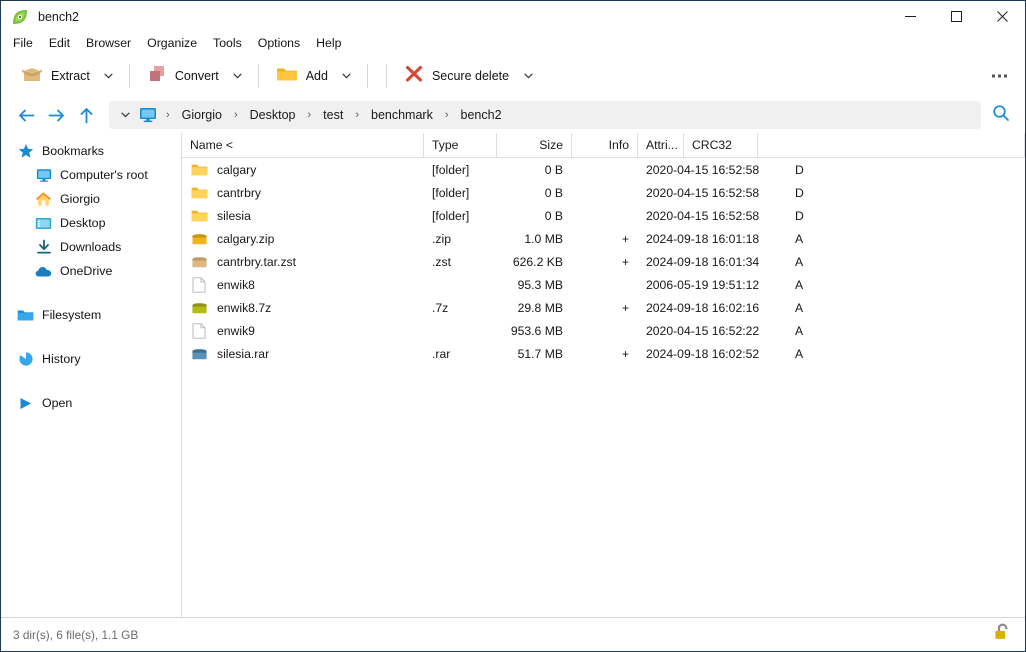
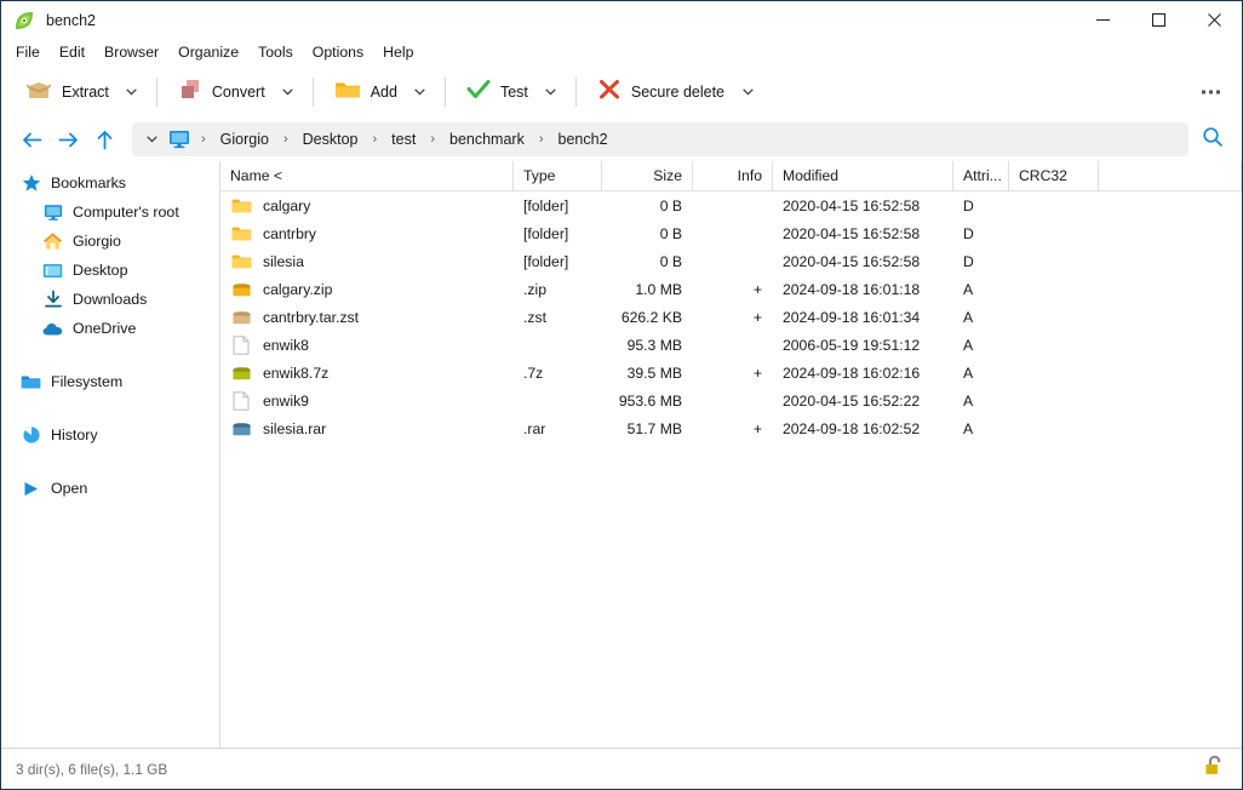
  bench2
  File
  Edit
  Browser
  Organize
  Tools
  Options
  Help
  Extract
  Convert
  Add
+ Test
  Secure delete
  ›
  Giorgio
  ›
  Desktop
  ›
  test
  ›
  benchmark
  ›
  bench2
  Bookmarks
  Computer's root
  Giorgio
  Desktop
  Downloads
  OneDrive
  Filesystem
  History
  Open
  Name <
  Type
  Size
  Info
+ Modified
  Attri...
  CRC32
  calgary
  [folder]
  0 B
  2020-04-15 16:52:58
  D
  cantrbry
  [folder]
  0 B
  2020-04-15 16:52:58
  D
  silesia
  [folder]
  0 B
  2020-04-15 16:52:58
  D
  calgary.zip
  .zip
  1.0 MB
  +
  2024-09-18 16:01:18
  A
  cantrbry.tar.zst
  .zst
  626.2 KB
  +
  2024-09-18 16:01:34
  A
  enwik8
  95.3 MB
  2006-05-19 19:51:12
  A
  enwik8.7z
  .7z
- 29.8 MB
+ 39.5 MB
  +
  2024-09-18 16:02:16
  A
  enwik9
  953.6 MB
  2020-04-15 16:52:22
  A
  silesia.rar
  .rar
  51.7 MB
  +
  2024-09-18 16:02:52
  A
  3 dir(s), 6 file(s), 1.1 GB
